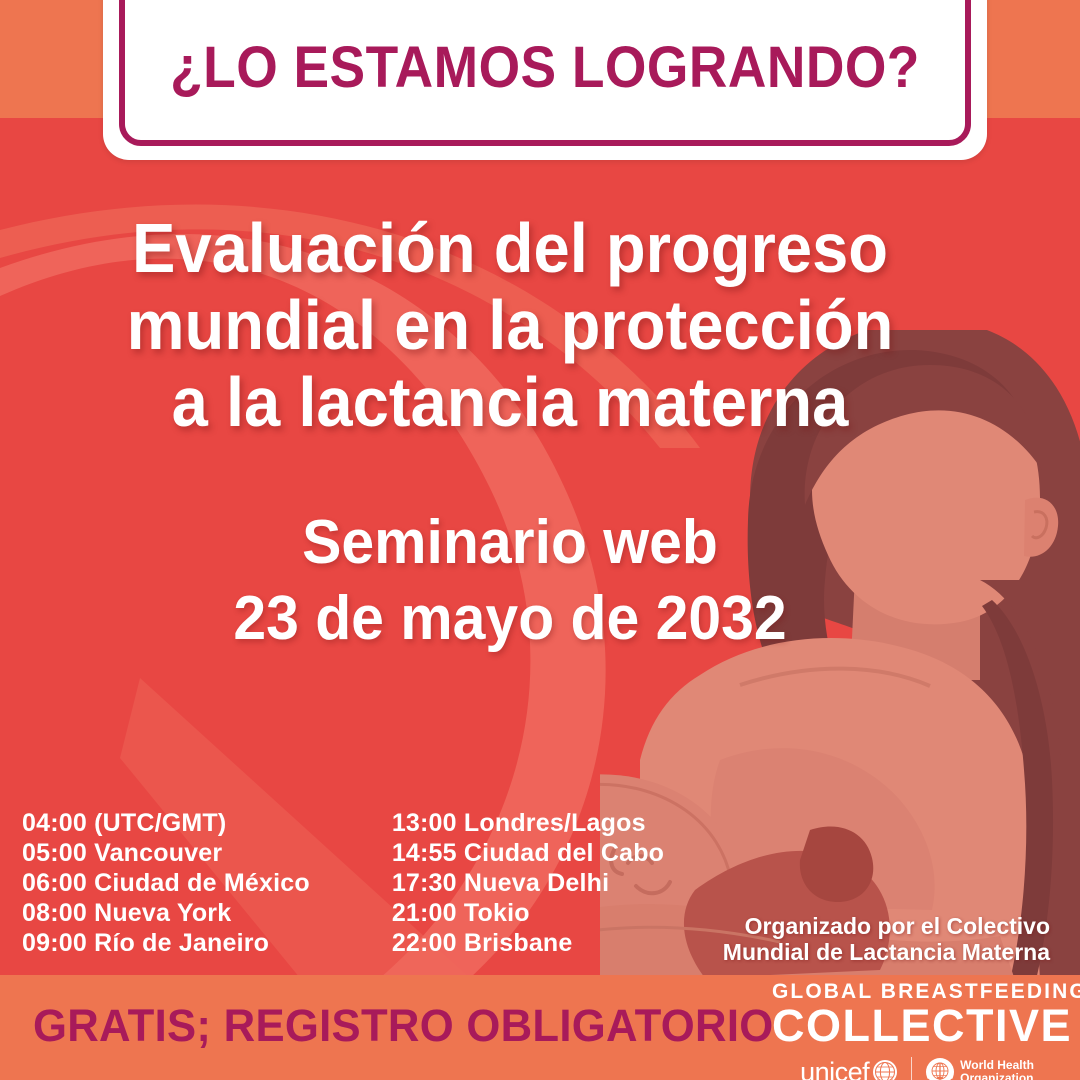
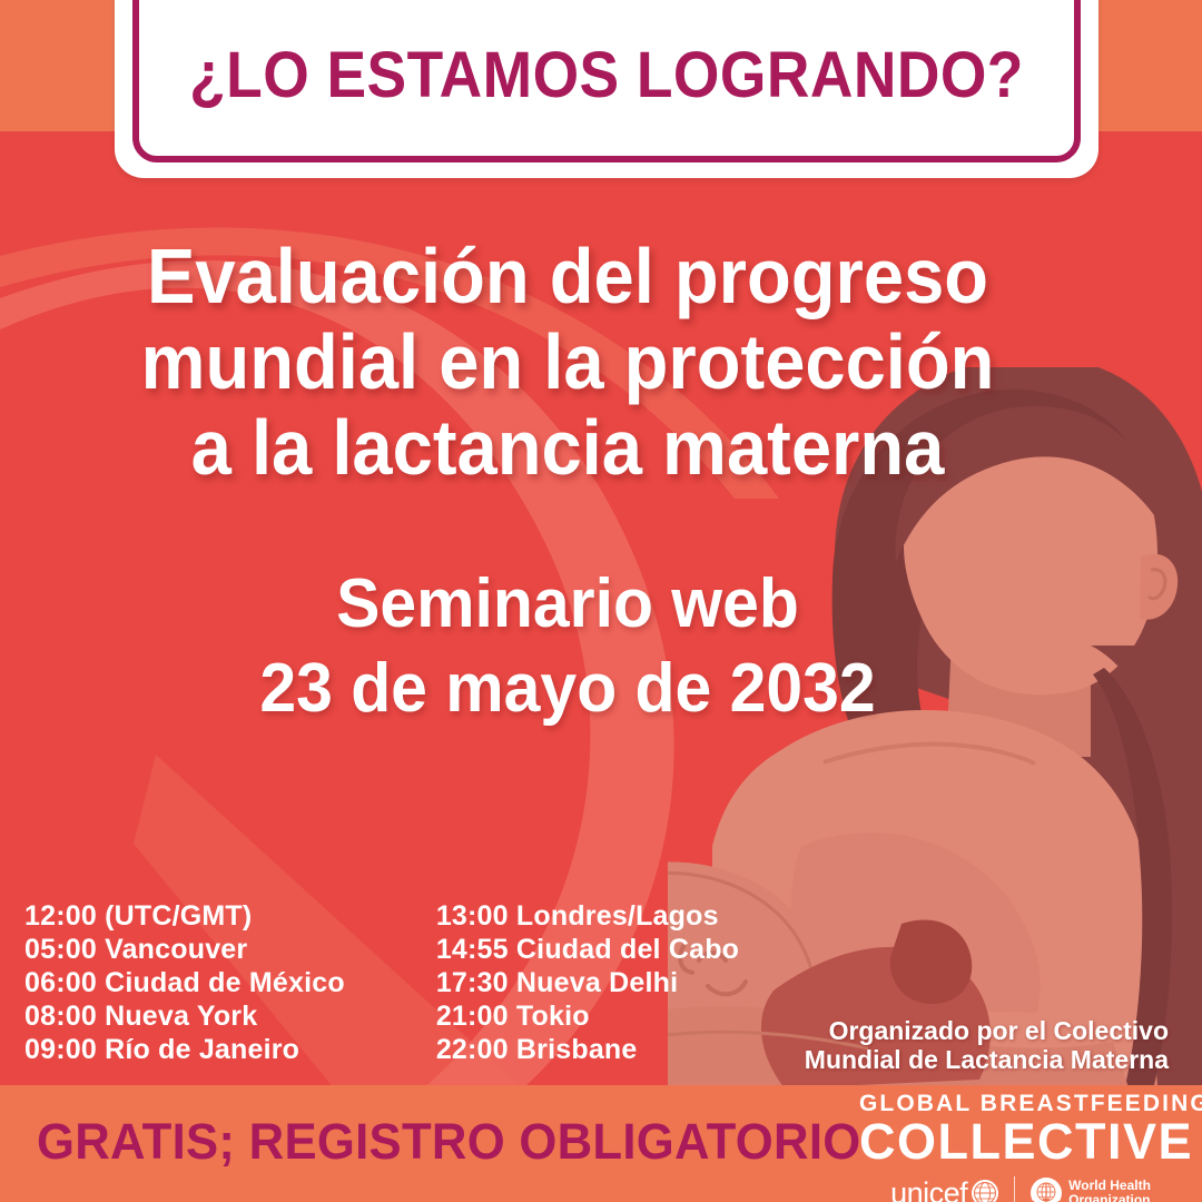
  ¿LO ESTAMOS LOGRANDO?
  Evaluación del progreso
  mundial en la protección
  a la lactancia materna
  Seminario web
  23 de mayo de 2032
- 04:00 (UTC/GMT)
+ 12:00 (UTC/GMT)
  05:00 Vancouver
  06:00 Ciudad de México
  08:00 Nueva York
  09:00 Río de Janeiro
  13:00 Londres/Lagos
  14:55 Ciudad del Cabo
  17:30 Nueva Delhi
  21:00 Tokio
  22:00 Brisbane
  Organizado por el Colectivo
  Mundial de Lactancia Materna
  GRATIS; REGISTRO OBLIGATORIO
  GLOBAL BREASTFEEDING
  COLLECTIVE
  unicef
  World Health
  Organization
